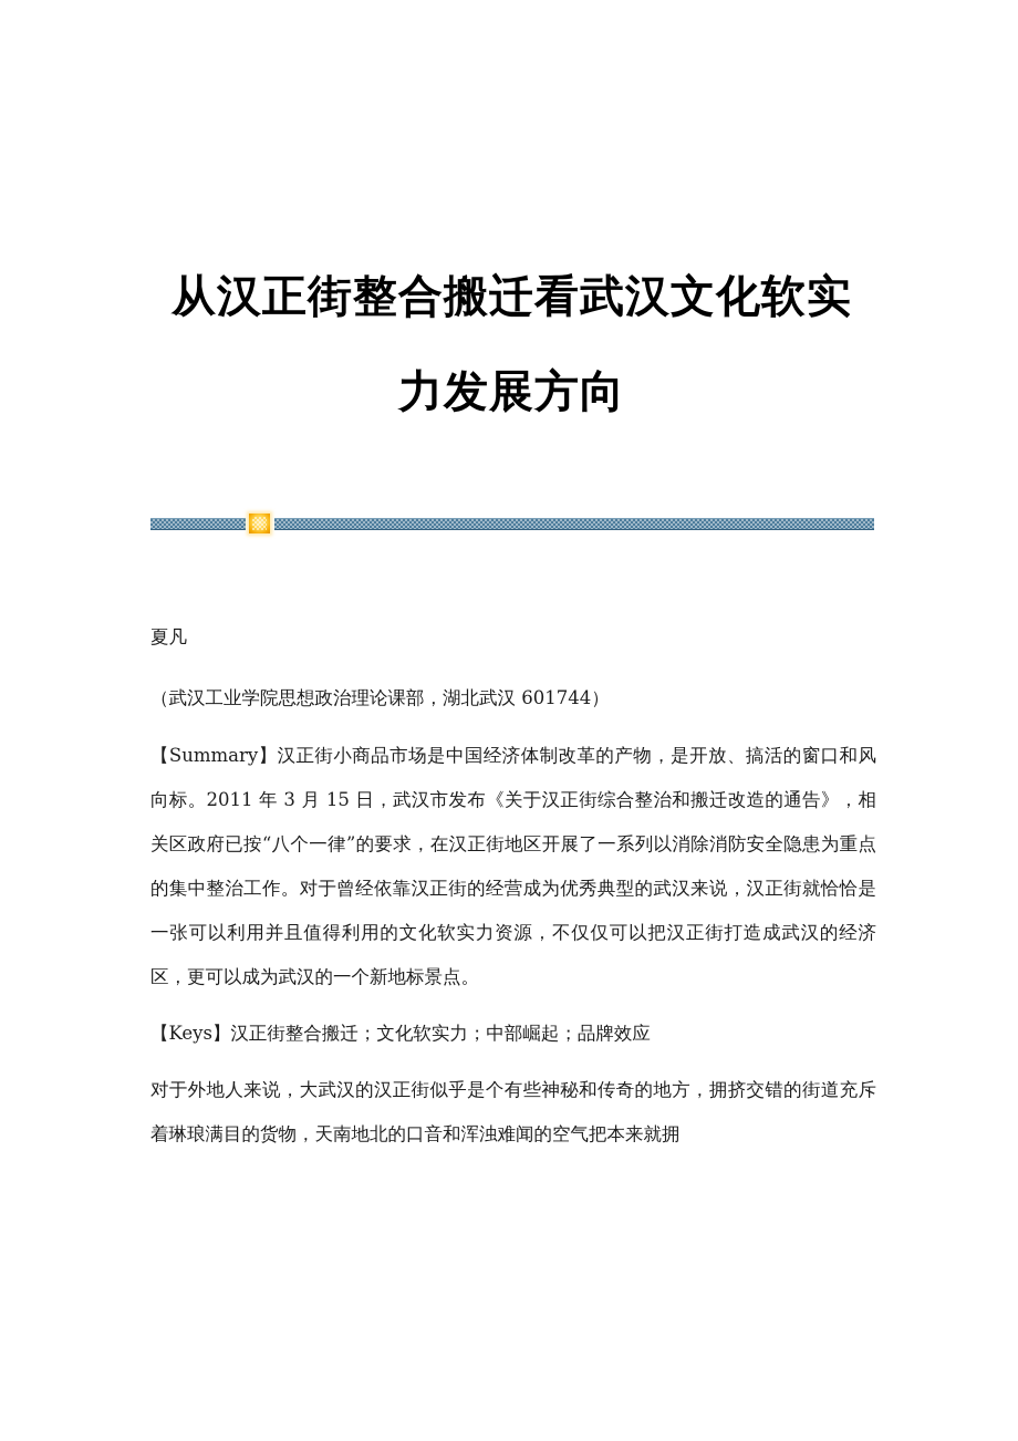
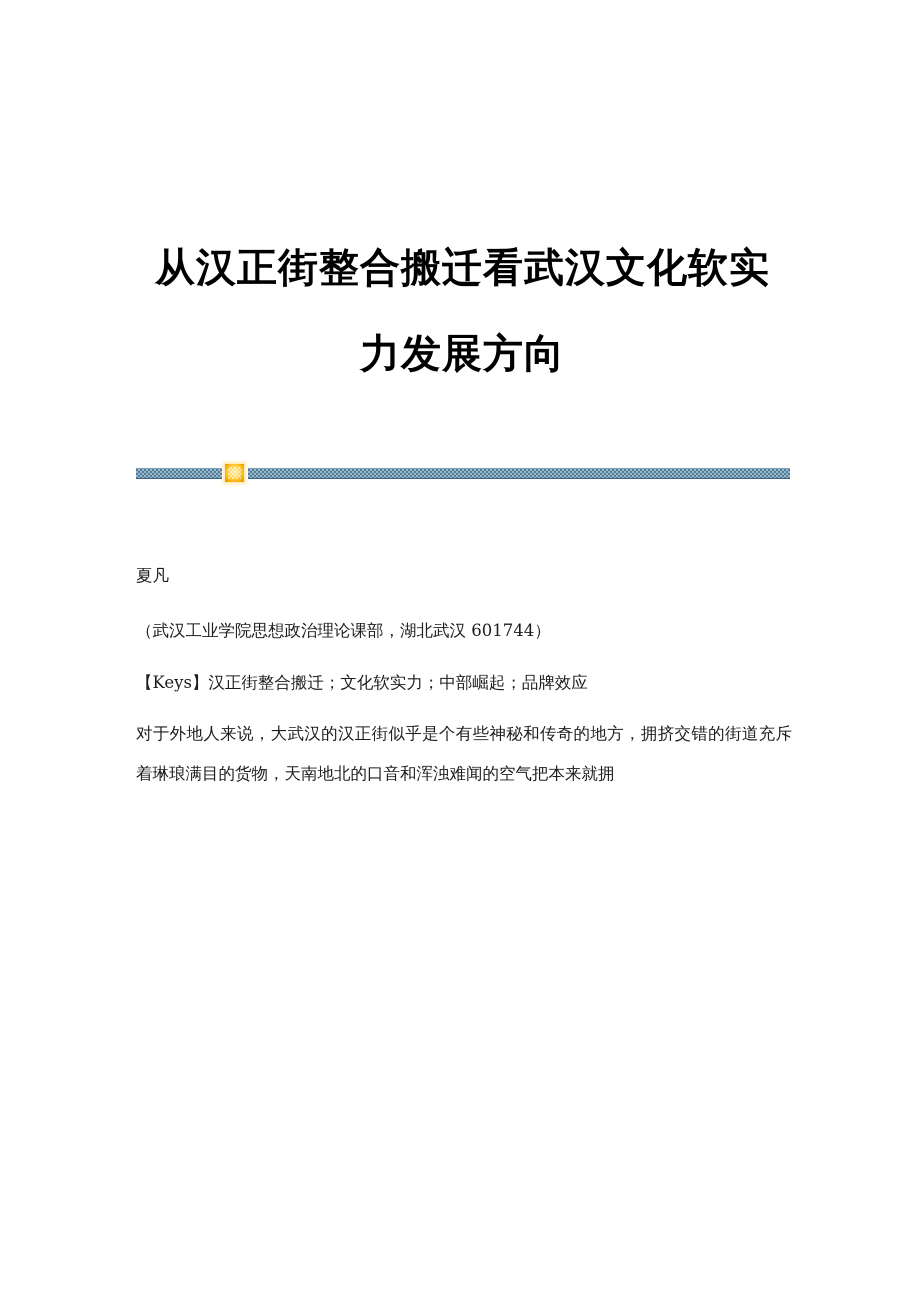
  从汉正街整合搬迁看武汉文化软实力发展方向
  夏凡
  （武汉工业学院思想政治理论课部，湖北武汉 601744）
- 【Summary】汉正街小商品市场是中国经济体制改革的产物，是开放、搞活的窗口和风向标。2011 年 3 月 15 日，武汉市发布《关于汉正街综合整治和搬迁改造的通告》，相关区政府已按“八个一律”的要求，在汉正街地区开展了一系列以消除消防安全隐患为重点的集中整治工作。对于曾经依靠汉正街的经营成为优秀典型的武汉来说，汉正街就恰恰是一张可以利用并且值得利用的文化软实力资源，不仅仅可以把汉正街打造成武汉的经济区，更可以成为武汉的一个新地标景点。
  【Keys】汉正街整合搬迁；文化软实力；中部崛起；品牌效应
  对于外地人来说，大武汉的汉正街似乎是个有些神秘和传奇的地方，拥挤交错的街道充斥着琳琅满目的货物，天南地北的口音和浑浊难闻的空气把本来就拥
